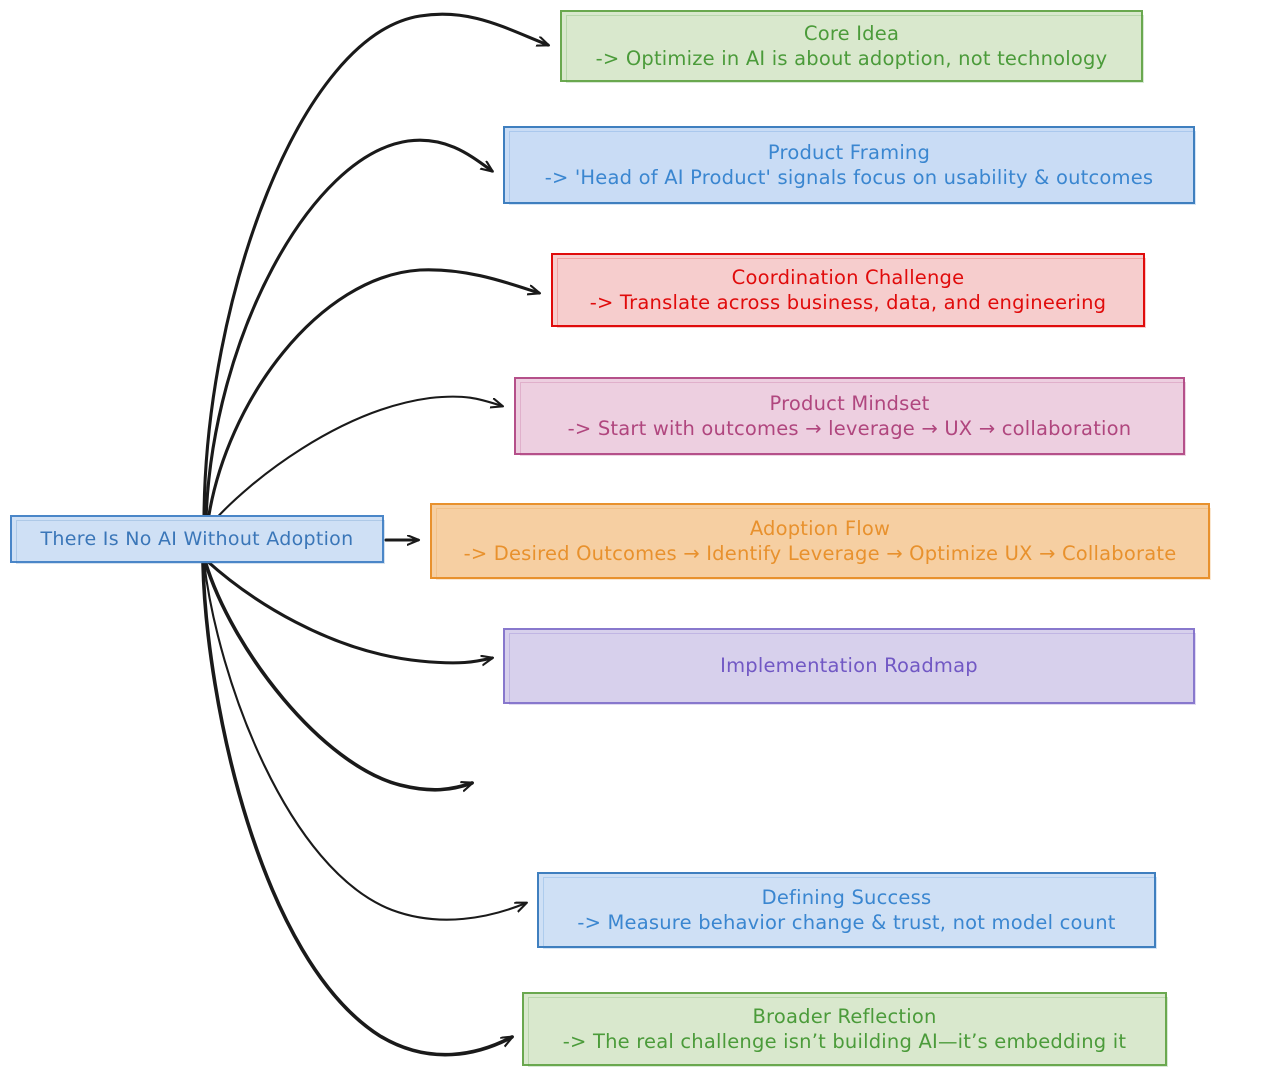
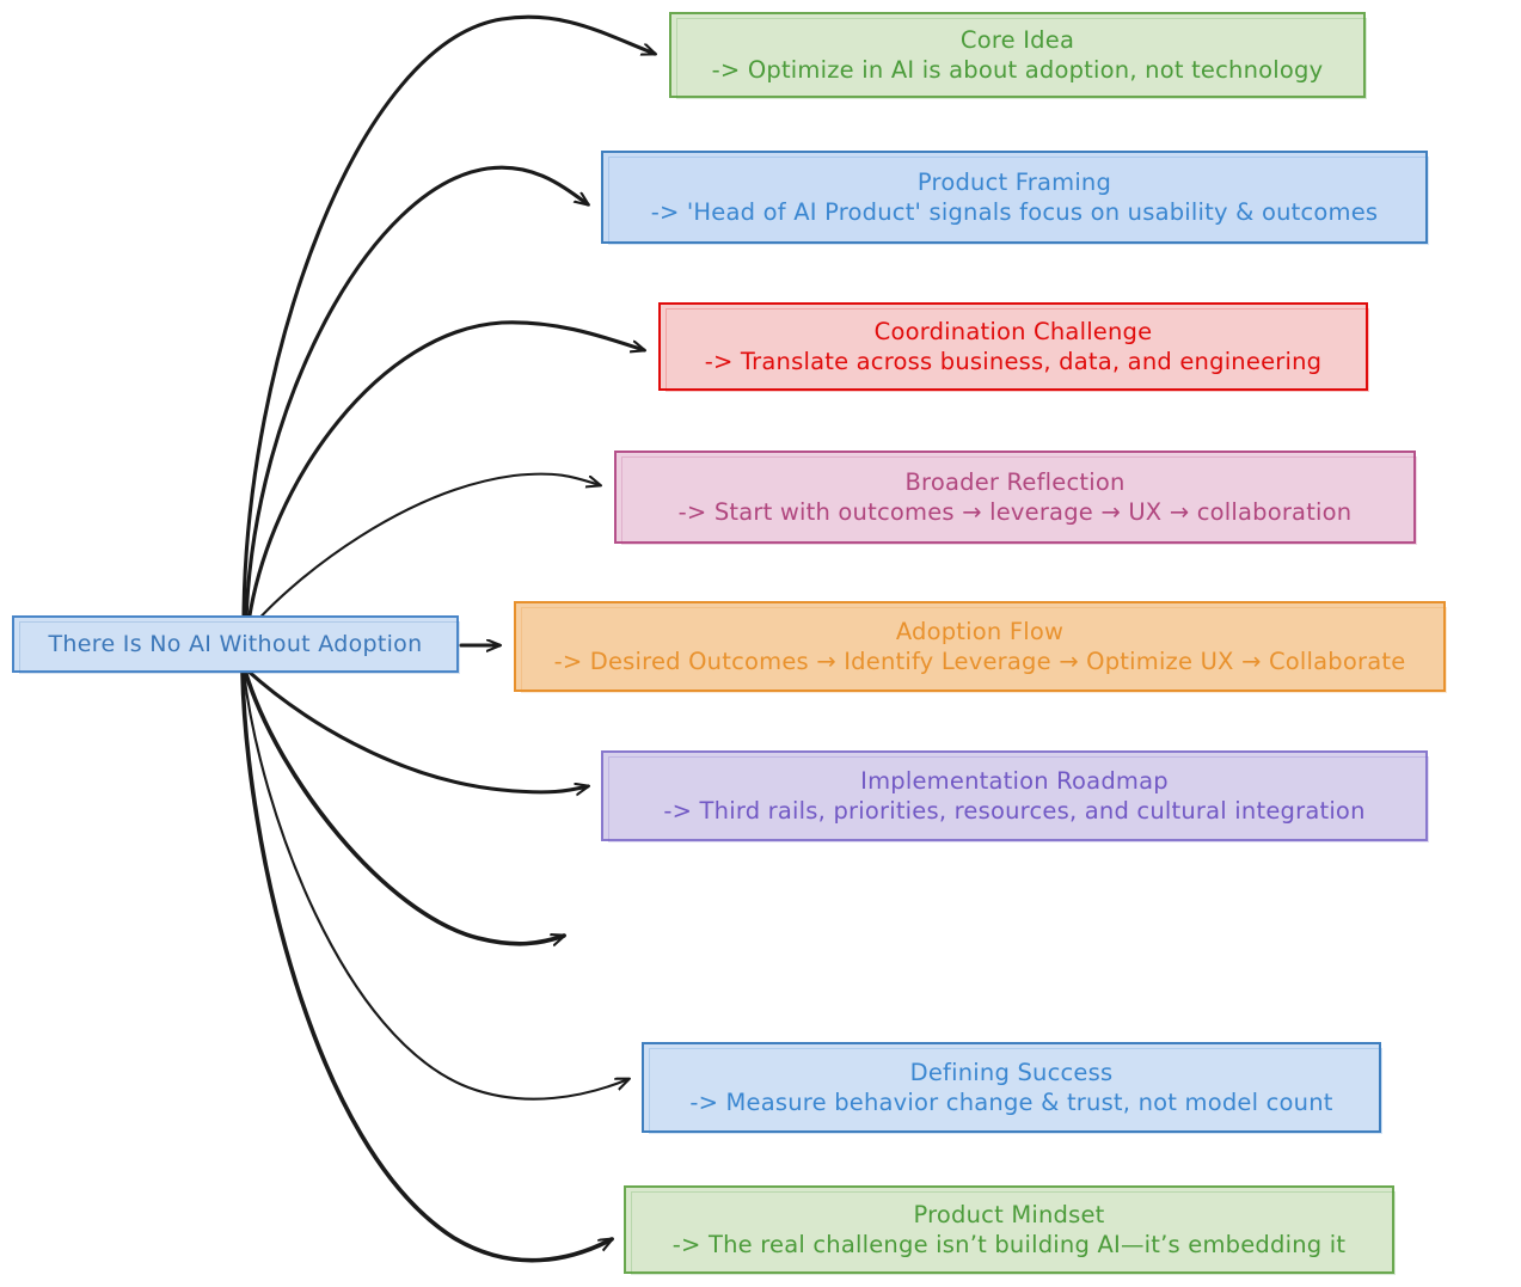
  There Is No AI Without Adoption
  Core Idea
  -> Optimize in AI is about adoption, not technology
  Product Framing
  -> 'Head of AI Product' signals focus on usability & outcomes
  Coordination Challenge
  -> Translate across business, data, and engineering
- Product Mindset
+ Broader Reflection
  -> Start with outcomes → leverage → UX → collaboration
  Adoption Flow
  -> Desired Outcomes → Identify Leverage → Optimize UX → Collaborate
  Implementation Roadmap
+ -> Third rails, priorities, resources, and cultural integration
  Defining Success
  -> Measure behavior change & trust, not model count
- Broader Reflection
+ Product Mindset
  -> The real challenge isn’t building AI—it’s embedding it
